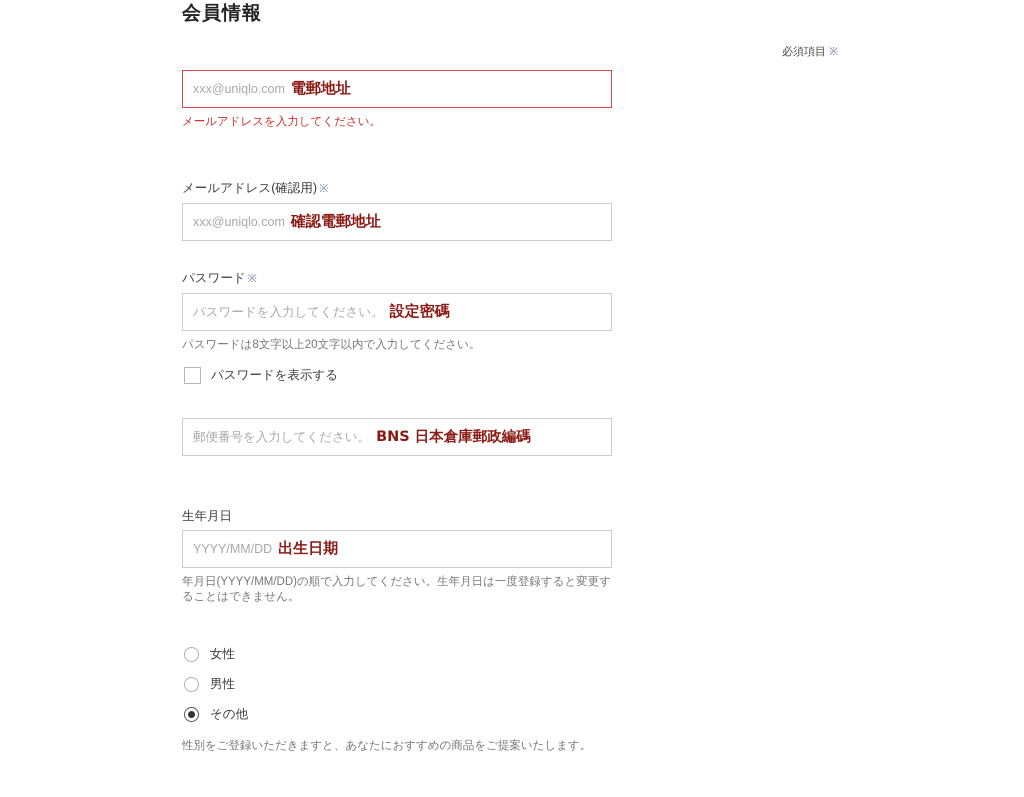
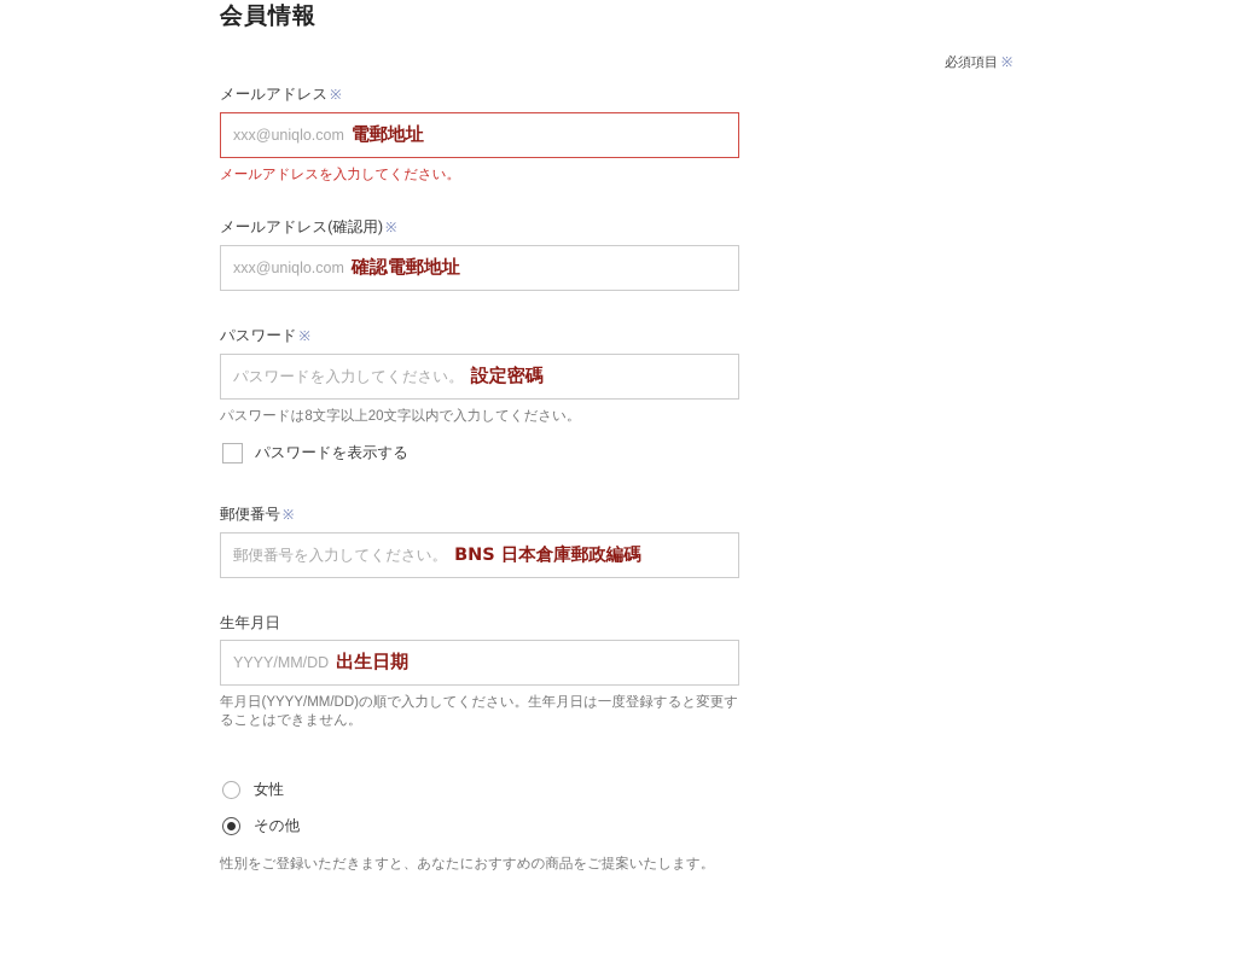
  会員情報
  必須項目 ※
+ メールアドレス ※
  xxx@uniqlo.com
  電郵地址
  メールアドレスを入力してください。
  メールアドレス(確認用) ※
  xxx@uniqlo.com
  確認電郵地址
  パスワード ※
  パスワードを入力してください。
  設定密碼
  パスワードは8文字以上20文字以内で入力してください。
  パスワードを表示する
+ 郵便番号 ※
  郵便番号を入力してください。
  BNS 日本倉庫郵政編碼
  生年月日
  YYYY/MM/DD
  出生日期
  年月日(YYYY/MM/DD)の順で入力してください。生年月日は一度登録すると変更することはできません。
  女性
- 男性
  その他
  性別をご登録いただきますと、あなたにおすすめの商品をご提案いたします。
